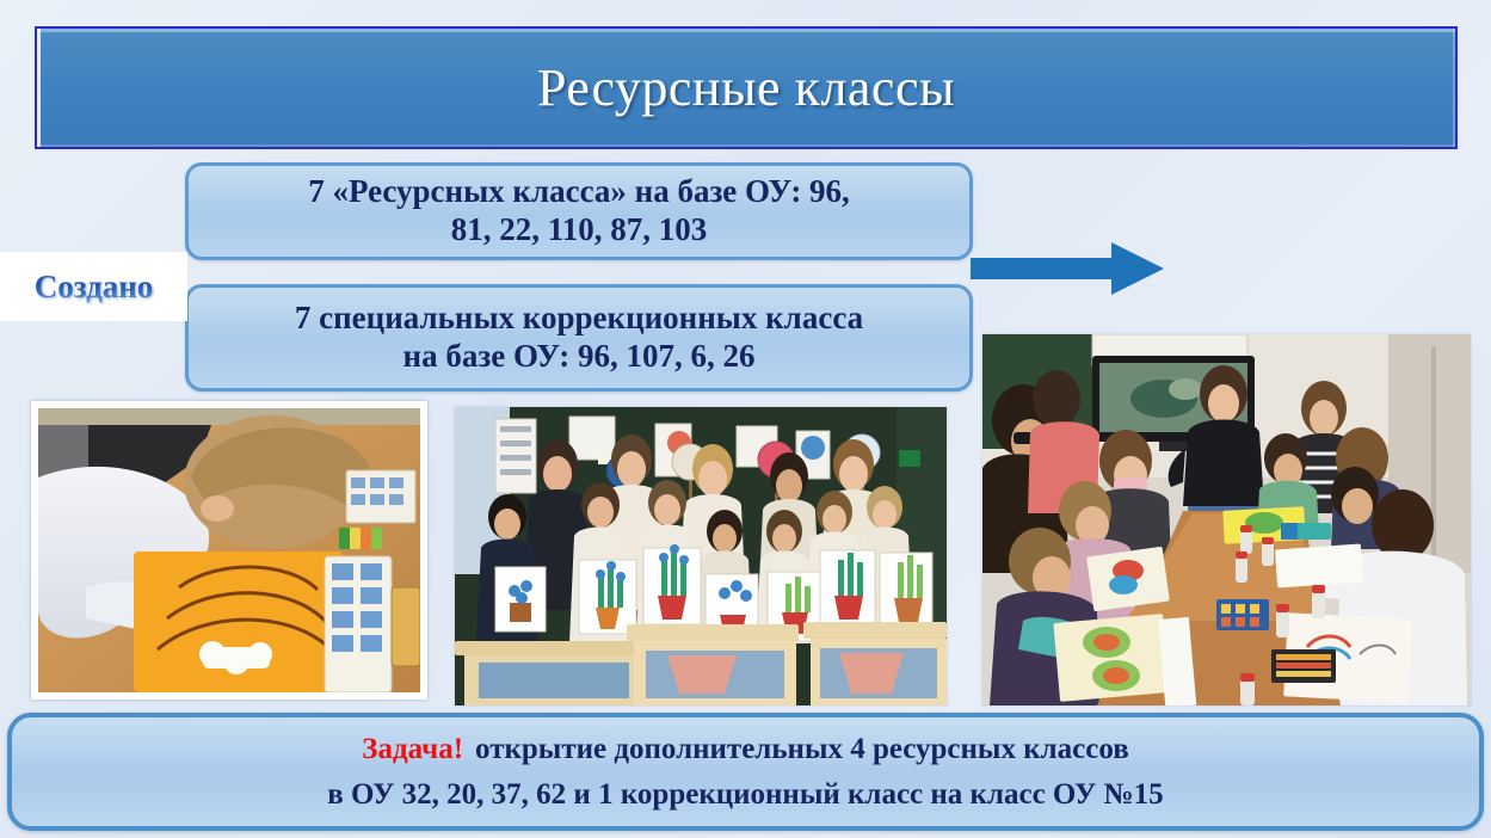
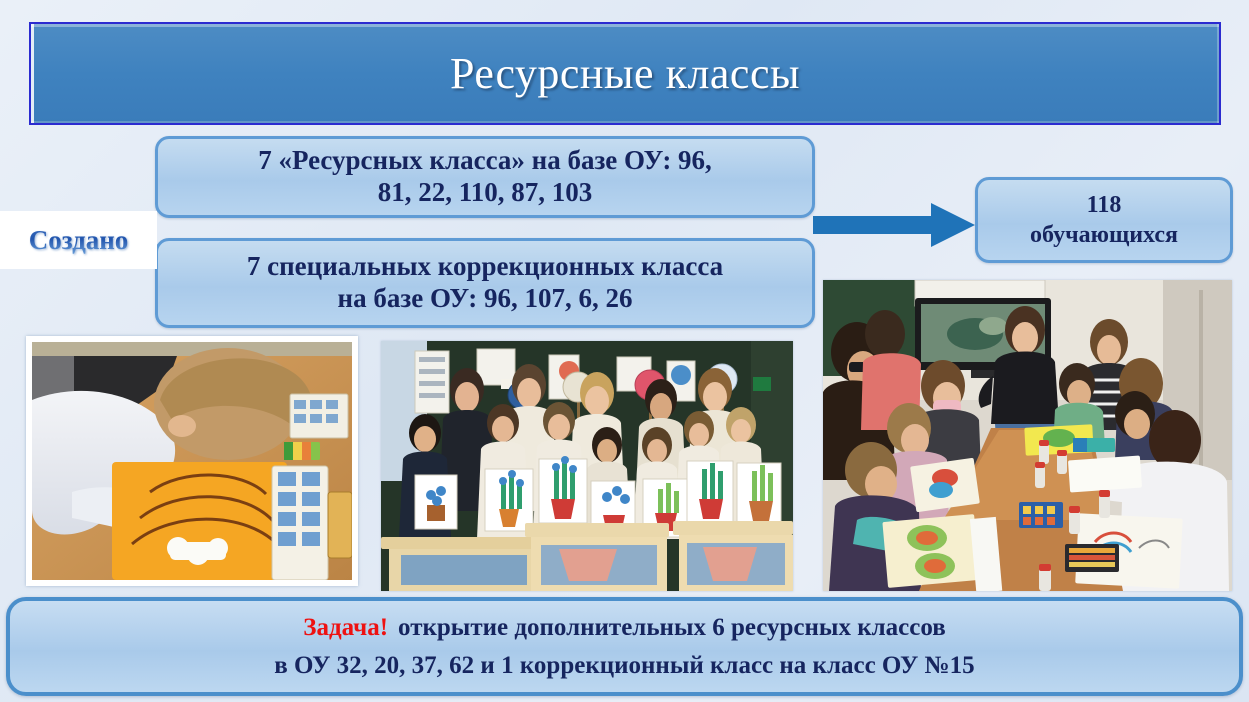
  Ресурсные классы
  7 «Ресурсных класса» на базе ОУ: 96,
  81, 22, 110, 87, 103
  7 специальных коррекционных класса
  на базе ОУ: 96, 107, 6, 26
  Создано
+ 118
+ обучающихся
- Задача! открытие дополнительных 4 ресурсных классов
+ Задача! открытие дополнительных 6 ресурсных классов
  в ОУ 32, 20, 37, 62 и 1 коррекционный класс на класс ОУ №15
